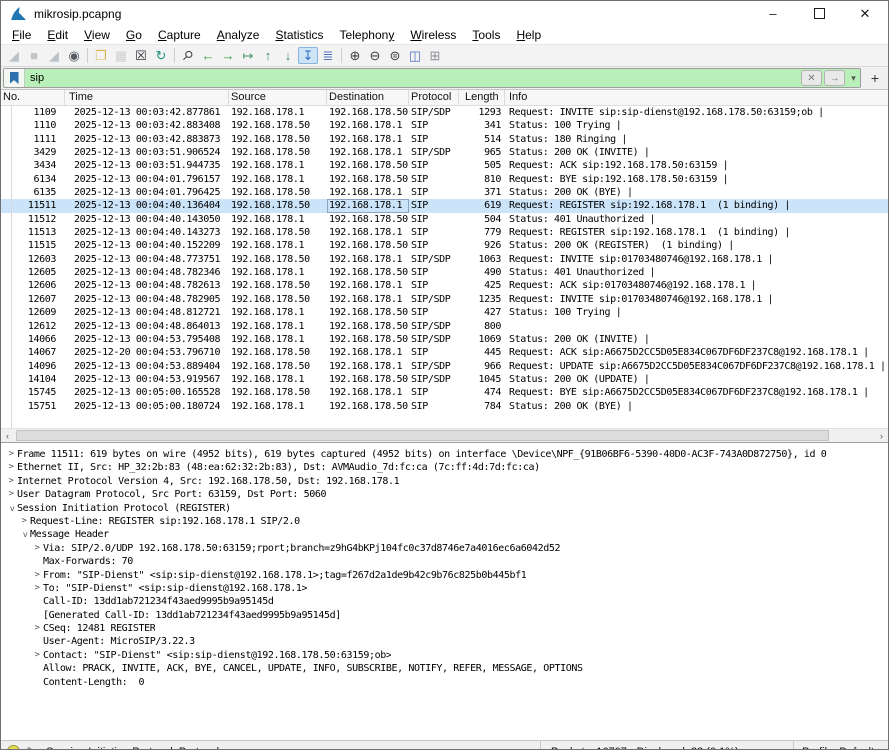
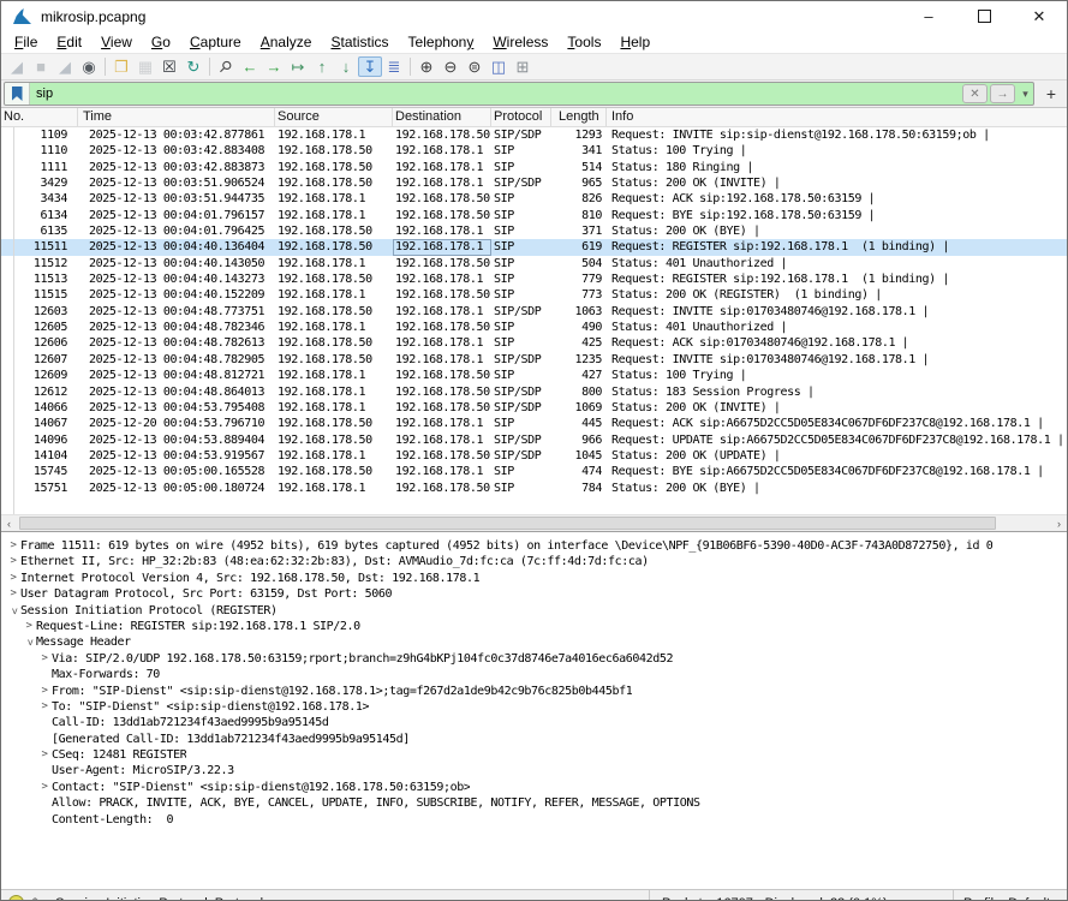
  mikrosip.pcapng
  –
  ✕
  File
  Edit
  View
  Go
  Capture
  Analyze
  Statistics
  Telephony
  Wireless
  Tools
  Help
  ◢
  ■
  ◢
  ◉
  ❐
  ▦
  ☒
  ↻
  ←
  →
  ↦
  ↑
  ↓
  ↧
  ≣
  ⊕
  ⊖
  ⊜
  ◫
  ⊞
  sip
  ✕
  →
  ▾
  +
  No.
  Time
  Source
  Destination
  Protocol
  Length
  Info
  1109
  2025-12-13 00:03:42.877861
  192.168.178.1
  192.168.178.50
  SIP/SDP
  1293
  Request: INVITE sip:sip-dienst@192.168.178.50:63159;ob |
  1110
  2025-12-13 00:03:42.883408
  192.168.178.50
  192.168.178.1
  SIP
  341
  Status: 100 Trying |
  1111
  2025-12-13 00:03:42.883873
  192.168.178.50
  192.168.178.1
  SIP
  514
  Status: 180 Ringing |
  3429
  2025-12-13 00:03:51.906524
  192.168.178.50
  192.168.178.1
  SIP/SDP
  965
  Status: 200 OK (INVITE) |
  3434
  2025-12-13 00:03:51.944735
  192.168.178.1
  192.168.178.50
  SIP
- 505
+ 826
  Request: ACK sip:192.168.178.50:63159 |
  6134
  2025-12-13 00:04:01.796157
  192.168.178.1
  192.168.178.50
  SIP
  810
  Request: BYE sip:192.168.178.50:63159 |
  6135
  2025-12-13 00:04:01.796425
  192.168.178.50
  192.168.178.1
  SIP
  371
  Status: 200 OK (BYE) |
  11511
  2025-12-13 00:04:40.136404
  192.168.178.50
  192.168.178.1
  SIP
  619
  Request: REGISTER sip:192.168.178.1 (1 binding) |
  11512
  2025-12-13 00:04:40.143050
  192.168.178.1
  192.168.178.50
  SIP
  504
  Status: 401 Unauthorized |
  11513
  2025-12-13 00:04:40.143273
  192.168.178.50
  192.168.178.1
  SIP
  779
  Request: REGISTER sip:192.168.178.1 (1 binding) |
  11515
  2025-12-13 00:04:40.152209
  192.168.178.1
  192.168.178.50
  SIP
- 926
+ 773
  Status: 200 OK (REGISTER) (1 binding) |
  12603
  2025-12-13 00:04:48.773751
  192.168.178.50
  192.168.178.1
  SIP/SDP
  1063
  Request: INVITE sip:01703480746@192.168.178.1 |
  12605
  2025-12-13 00:04:48.782346
  192.168.178.1
  192.168.178.50
  SIP
  490
  Status: 401 Unauthorized |
  12606
  2025-12-13 00:04:48.782613
  192.168.178.50
  192.168.178.1
  SIP
  425
  Request: ACK sip:01703480746@192.168.178.1 |
  12607
  2025-12-13 00:04:48.782905
  192.168.178.50
  192.168.178.1
  SIP/SDP
  1235
  Request: INVITE sip:01703480746@192.168.178.1 |
  12609
  2025-12-13 00:04:48.812721
  192.168.178.1
  192.168.178.50
  SIP
  427
  Status: 100 Trying |
  12612
  2025-12-13 00:04:48.864013
  192.168.178.1
  192.168.178.50
  SIP/SDP
  800
+ Status: 183 Session Progress |
  14066
  2025-12-13 00:04:53.795408
  192.168.178.1
  192.168.178.50
  SIP/SDP
  1069
  Status: 200 OK (INVITE) |
  14067
  2025-12-20 00:04:53.796710
  192.168.178.50
  192.168.178.1
  SIP
  445
  Request: ACK sip:A6675D2CC5D05E834C067DF6DF237C8@192.168.178.1 |
  14096
  2025-12-13 00:04:53.889404
  192.168.178.50
  192.168.178.1
  SIP/SDP
  966
  Request: UPDATE sip:A6675D2CC5D05E834C067DF6DF237C8@192.168.178.1 |
  14104
  2025-12-13 00:04:53.919567
  192.168.178.1
  192.168.178.50
  SIP/SDP
  1045
  Status: 200 OK (UPDATE) |
  15745
  2025-12-13 00:05:00.165528
  192.168.178.50
  192.168.178.1
  SIP
  474
  Request: BYE sip:A6675D2CC5D05E834C067DF6DF237C8@192.168.178.1 |
  15751
  2025-12-13 00:05:00.180724
  192.168.178.1
  192.168.178.50
  SIP
  784
  Status: 200 OK (BYE) |
  ‹
  ›
  >
  Frame 11511: 619 bytes on wire (4952 bits), 619 bytes captured (4952 bits) on interface \Device\NPF_{91B06BF6-5390-40D0-AC3F-743A0D872750}, id 0
  >
  Ethernet II, Src: HP_32:2b:83 (48:ea:62:32:2b:83), Dst: AVMAudio_7d:fc:ca (7c:ff:4d:7d:fc:ca)
  >
  Internet Protocol Version 4, Src: 192.168.178.50, Dst: 192.168.178.1
  >
  User Datagram Protocol, Src Port: 63159, Dst Port: 5060
  Session Initiation Protocol (REGISTER)
  >
  Request-Line: REGISTER sip:192.168.178.1 SIP/2.0
  Message Header
  >
  Via: SIP/2.0/UDP 192.168.178.50:63159;rport;branch=z9hG4bKPj104fc0c37d8746e7a4016ec6a6042d52
  Max-Forwards: 70
  >
  From: "SIP-Dienst" <sip:sip-dienst@192.168.178.1>;tag=f267d2a1de9b42c9b76c825b0b445bf1
  >
  To: "SIP-Dienst" <sip:sip-dienst@192.168.178.1>
  Call-ID: 13dd1ab721234f43aed9995b9a95145d
  [Generated Call-ID: 13dd1ab721234f43aed9995b9a95145d]
  >
  CSeq: 12481 REGISTER
  User-Agent: MicroSIP/3.22.3
  >
  Contact: "SIP-Dienst" <sip:sip-dienst@192.168.178.50:63159;ob>
  Allow: PRACK, INVITE, ACK, BYE, CANCEL, UPDATE, INFO, SUBSCRIBE, NOTIFY, REFER, MESSAGE, OPTIONS
  Content-Length: 0
